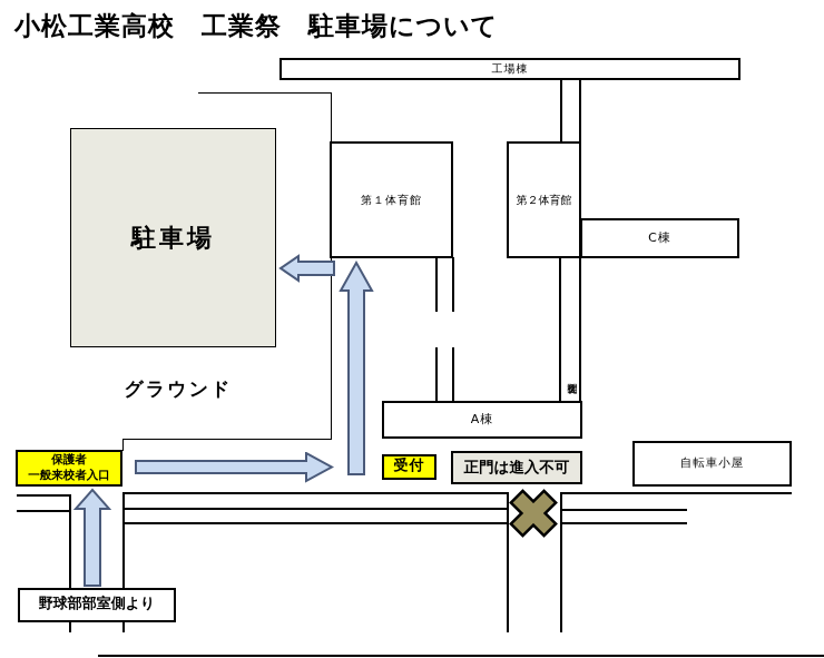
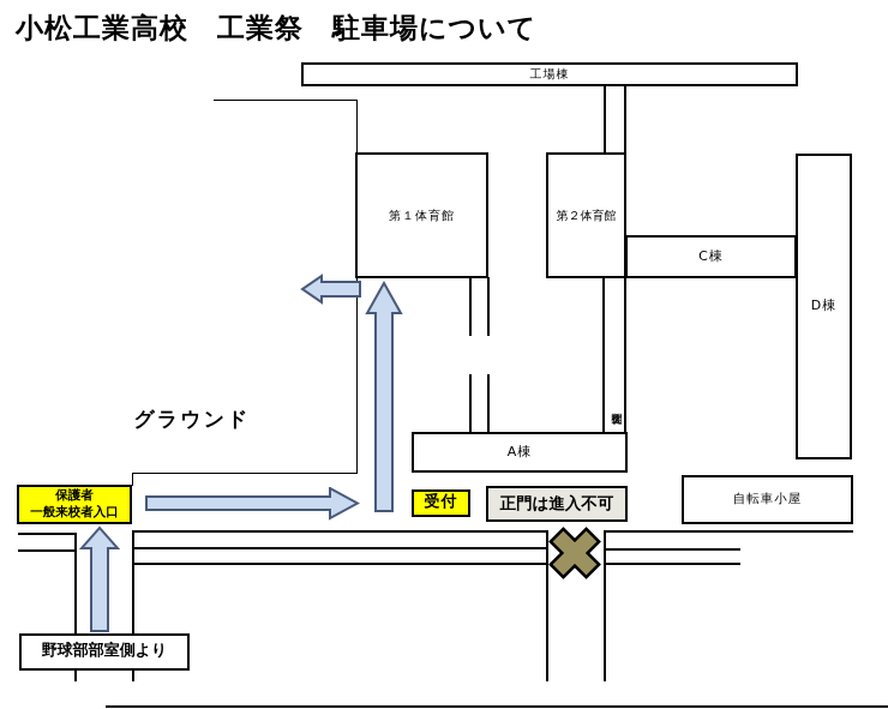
  小松工業高校 工業祭 駐車場について
  工場棟
  第１体育館
  第２体育館
  C棟
+ D棟
  A棟
- 駐車場
  グラウンド
  保護者
  一般来校者入口
  受付
  正門は進入不可
  自転車小屋
  野球部部室側より
